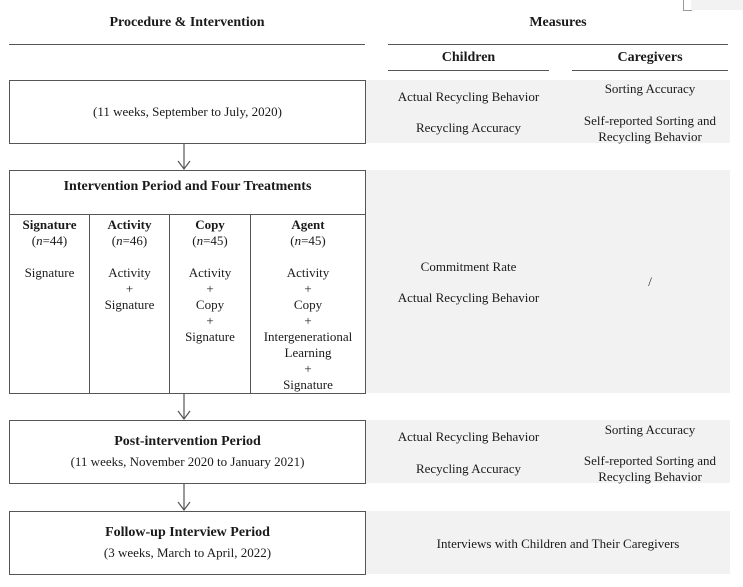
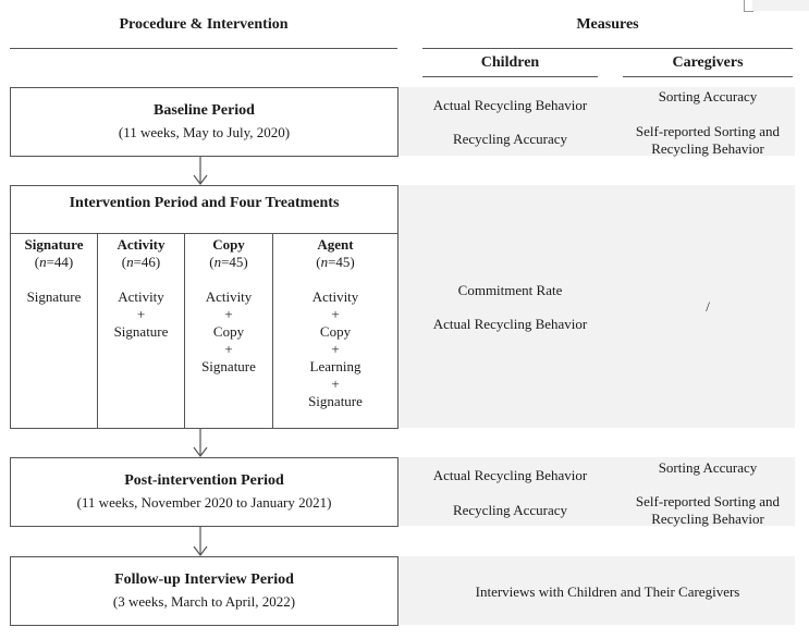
  Procedure & Intervention
  Measures
  Children
  Caregivers
+ Baseline Period
- (11 weeks, September to July, 2020)
+ (11 weeks, May to July, 2020)
  Actual Recycling Behavior
  Recycling Accuracy
  Sorting Accuracy
  Self-reported Sorting and Recycling Behavior
  Intervention Period and Four Treatments
  Signature
  (n=44)
  Signature
  Activity
  (n=46)
  Activity
  +
  Signature
  Copy
  (n=45)
  Activity
  +
  Copy
  +
  Signature
  Agent
  (n=45)
  Activity
  +
  Copy
  +
- Intergenerational
  Learning
  +
  Signature
  Commitment Rate
  Actual Recycling Behavior
  /
  Post-intervention Period
  (11 weeks, November 2020 to January 2021)
  Actual Recycling Behavior
  Recycling Accuracy
  Sorting Accuracy
  Self-reported Sorting and Recycling Behavior
  Follow-up Interview Period
  (3 weeks, March to April, 2022)
  Interviews with Children and Their Caregivers
